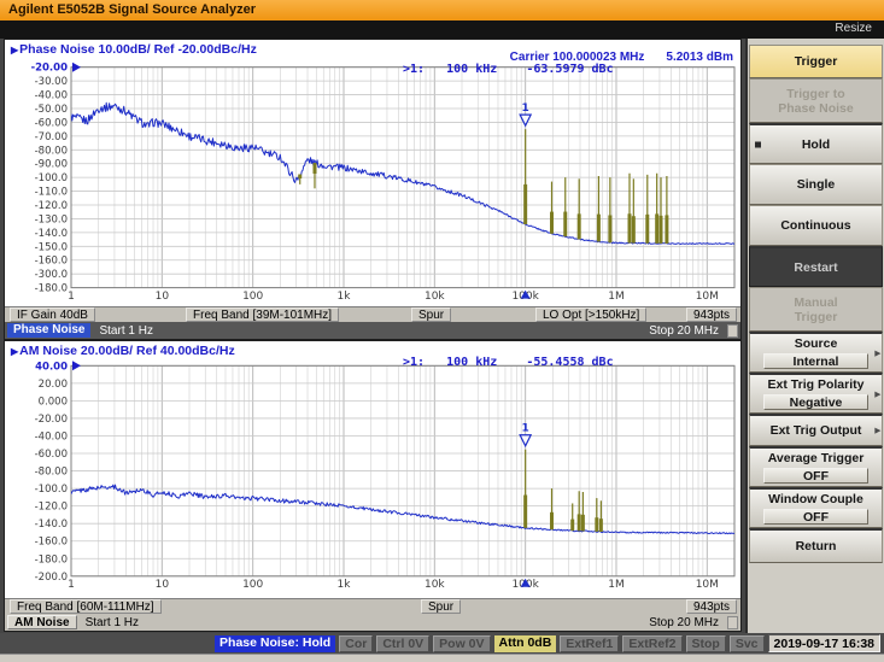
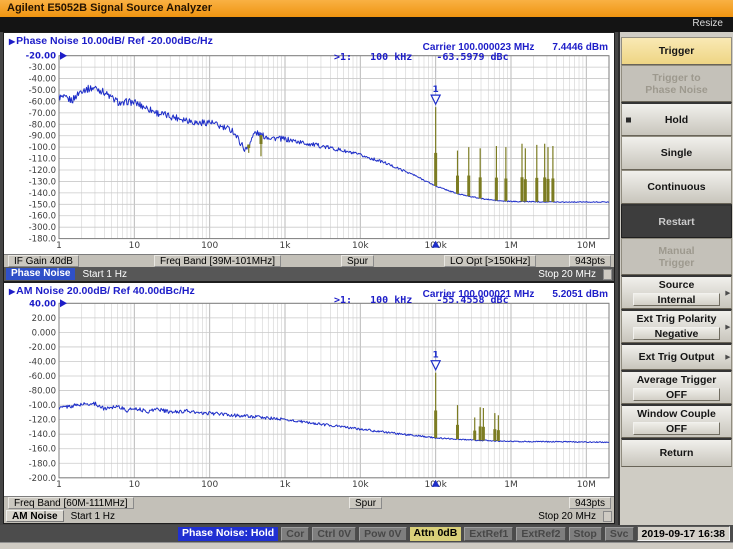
  Agilent E5052B Signal Source Analyzer
  Resize
  1
  10
  100
  1k
  10k
  10k
  1M
  10M
  -20.00
  -30.00
  -40.00
  -50.00
  -60.00
  -70.00
  -80.00
  -90.00
  -100.0
  -110.0
  -120.0
  -130.0
  -140.0
  -150.0
  -160.0
  -300.0
  -180.0
  1
  ▶Phase Noise 10.00dB/ Ref -20.00dBc/Hz
- Carrier 100.000023 MHz 5.2013 dBm
+ Carrier 100.000023 MHz 7.4446 dBm
  >1: 100 kHz -63.5979 dBc
  IF Gain 40dB
  Freq Band [39M-101MHz]
  Spur
  LO Opt [>150kHz]
  943pts
  Phase Noise
  Start 1 Hz
  Stop 20 MHz
  1
  10
  100
  1k
  10k
  10k
  1M
  10M
  40.00
  20.00
  0.000
  -20.00
  -40.00
  -60.00
  -80.00
  -100.0
  -120.0
  -140.0
  -160.0
  -180.0
  -200.0
  1
  ▶AM Noise 20.00dB/ Ref 40.00dBc/Hz
+ Carrier 100.000021 MHz 5.2051 dBm
  >1: 100 kHz -55.4558 dBc
  Freq Band [60M-111MHz]
  Spur
  943pts
  AM Noise
  Start 1 Hz
  Stop 20 MHz
  Trigger
  Trigger to
  Phase Noise
  Hold
  Single
  Continuous
  Restart
  Manual
  Trigger
  Source
  Internal
  ▸
  Ext Trig Polarity
  Negative
  ▸
  Ext Trig Output
  ▸
  Average Trigger
  OFF
  Window Couple
  OFF
  Return
  Phase Noise: Hold
  Cor
  Ctrl 0V
  Pow 0V
  Attn 0dB
  ExtRef1
  ExtRef2
  Stop
  Svc
  2019-09-17 16:38
